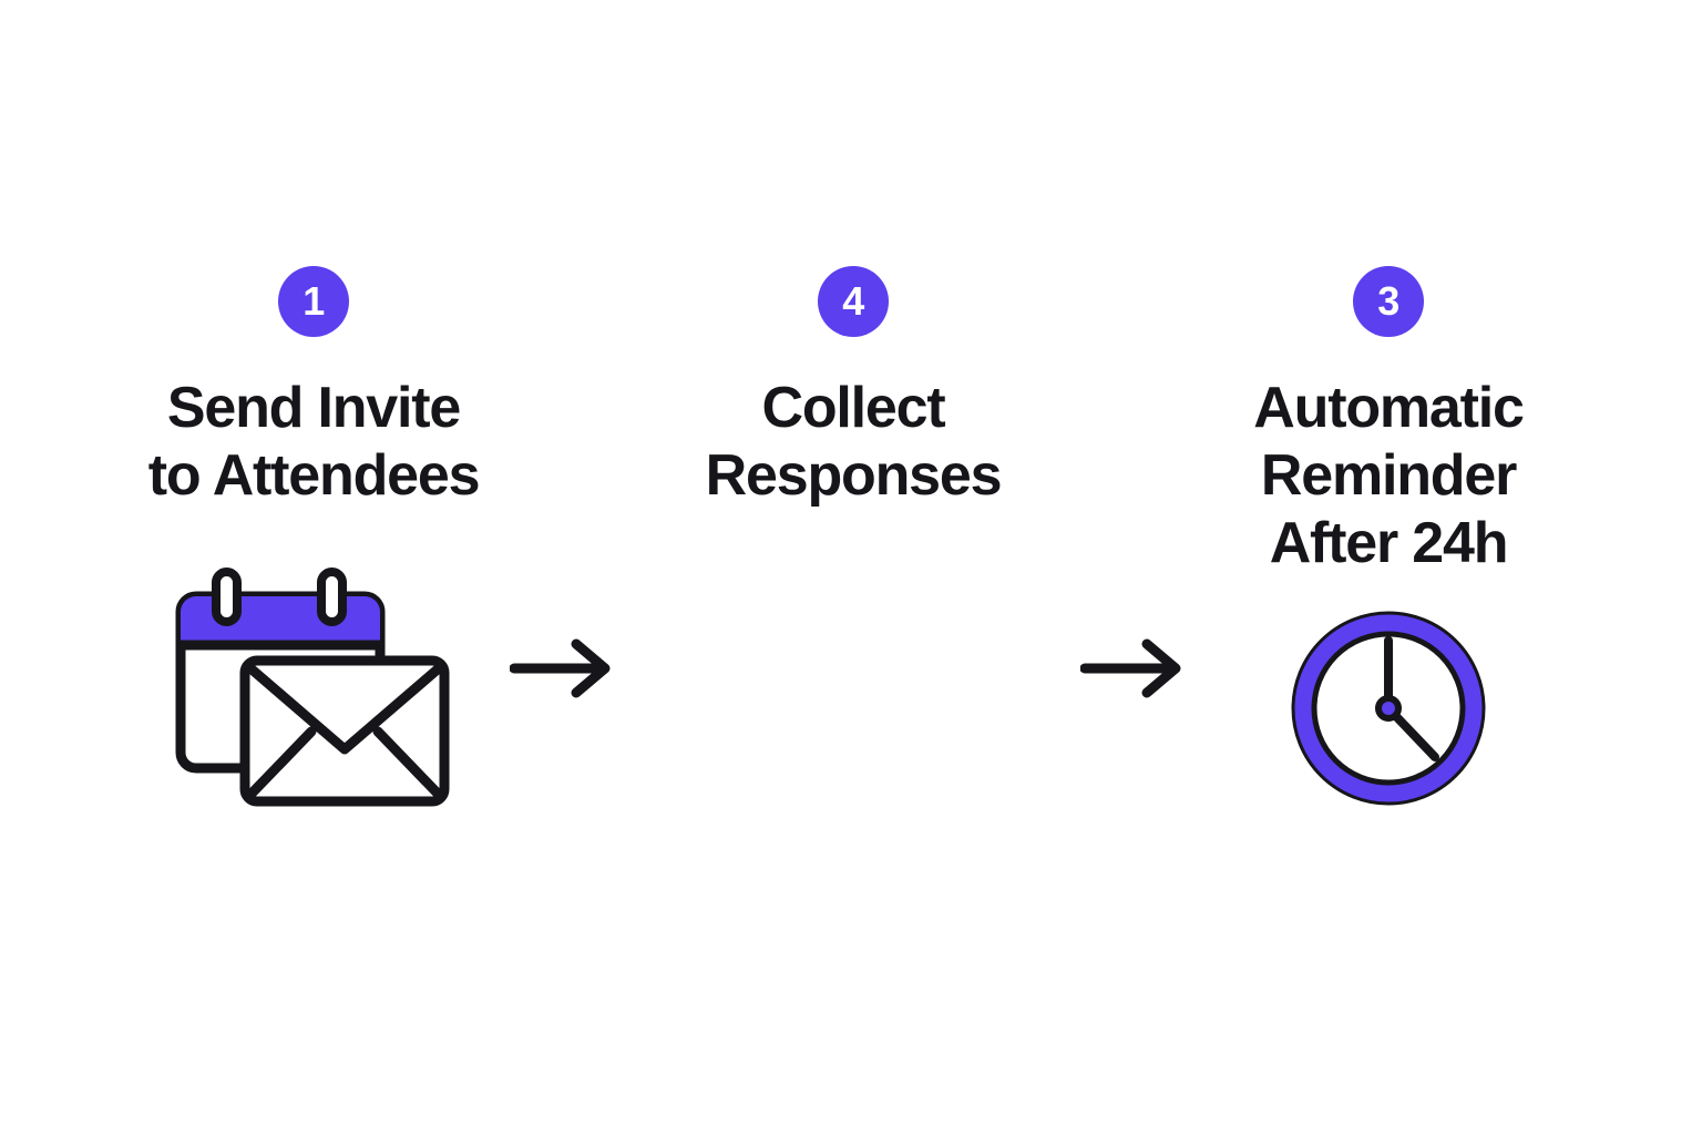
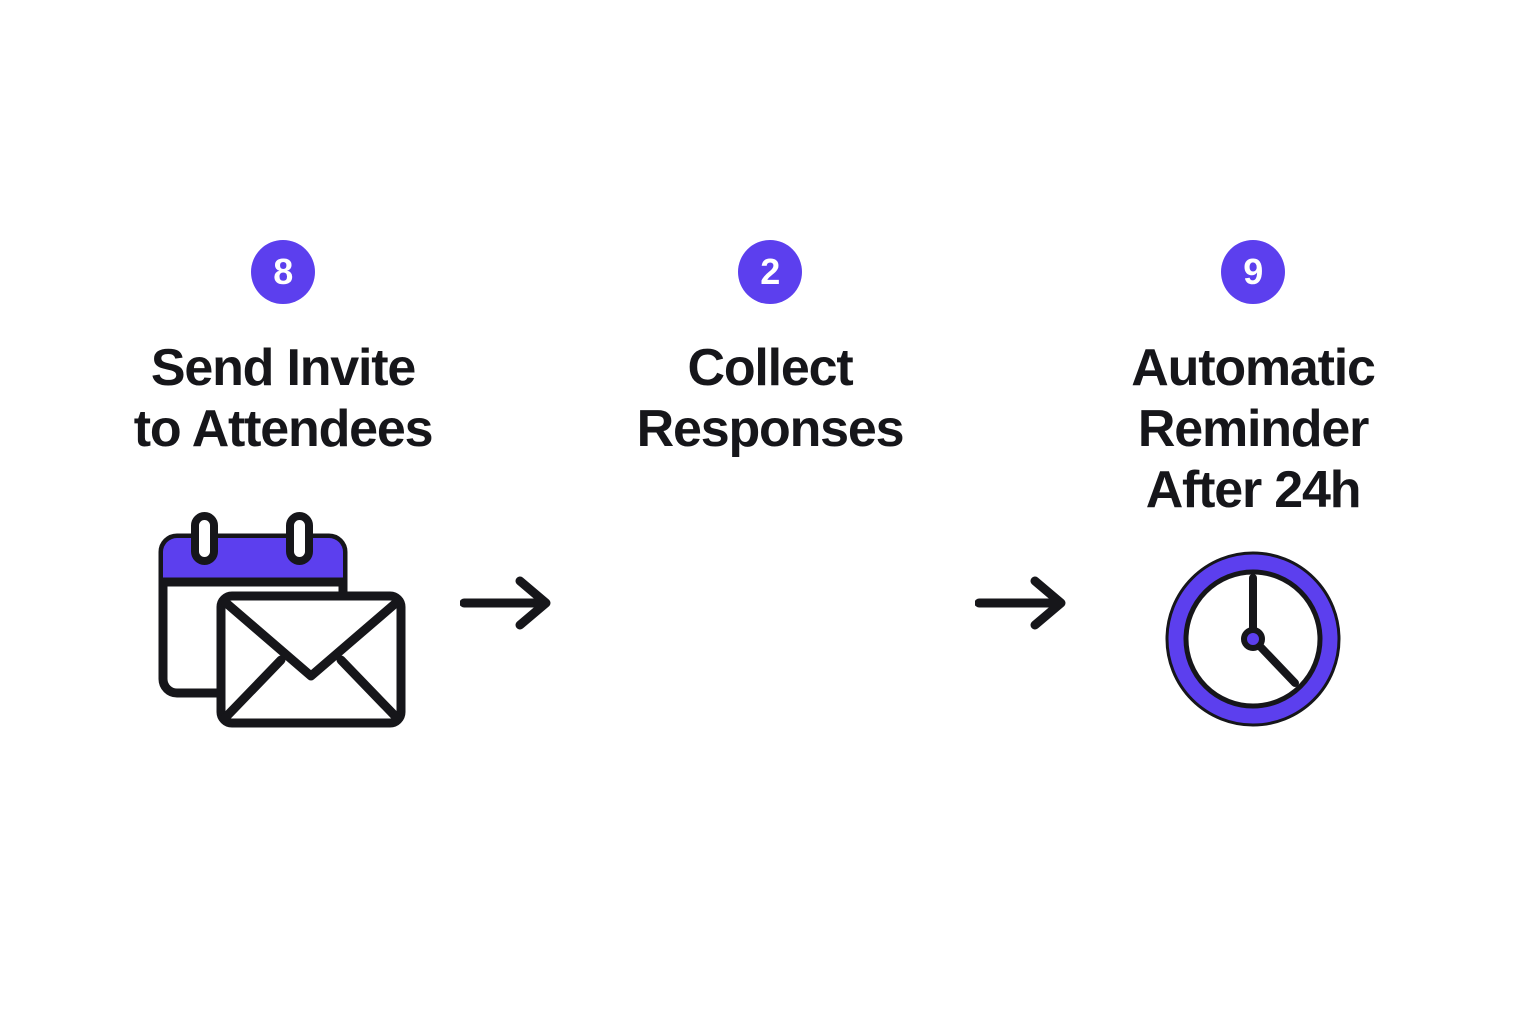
- 1
+ 8
  Send Invite
  to Attendees
- 4
+ 2
  Collect
  Responses
- 3
+ 9
  Automatic
  Reminder
  After 24h
